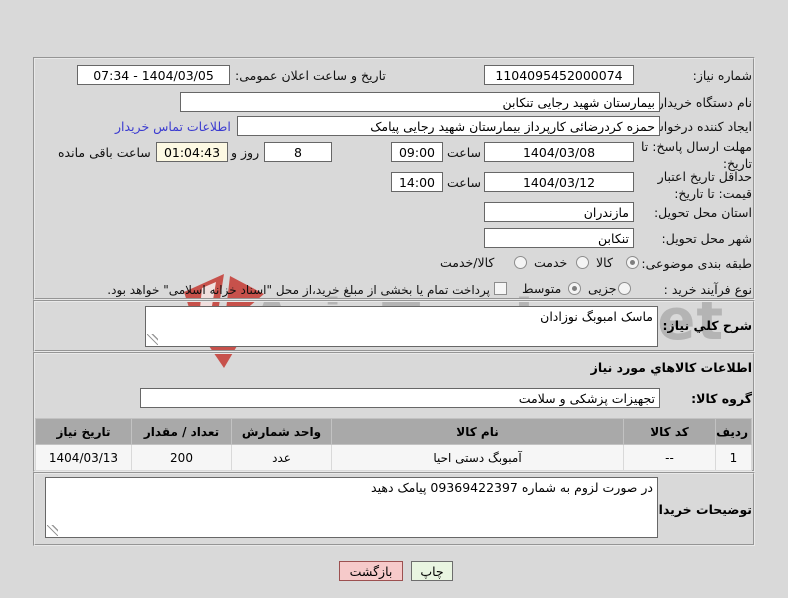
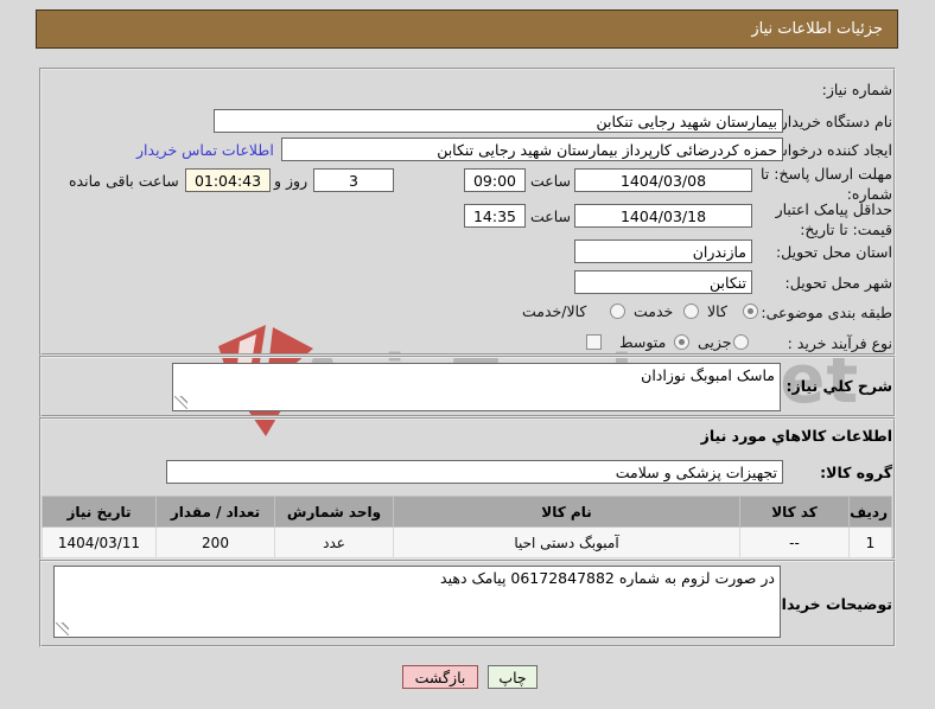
+ جزئیات اطلاعات نیاز
  شماره نیاز:
- 1104095452000074
- تاریخ و ساعت اعلان عمومی:
- 1404/03/05 - 07:34
  نام دستگاه خریدار
  بیمارستان شهید رجایی تنکابن
  ایجاد کننده درخوا
- حمزه کردرضائی کارپرداز بیمارستان شهید رجایی پیامک
+ حمزه کردرضائی کارپرداز بیمارستان شهید رجایی تنکابن
  اطلاعات تماس خریدار
- مهلت ارسال پاسخ: تا تاریخ:
+ مهلت ارسال پاسخ: تا شماره:
  1404/03/08
  ساعت
  09:00
- 8
+ 3
  روز و
  01:04:43
  ساعت باقی مانده
- حداقل تاریخ اعتبار قیمت: تا تاریخ:
+ حداقل پیامک اعتبار قیمت: تا تاریخ:
- 1404/03/12
+ 1404/03/18
  ساعت
- 14:00
+ 14:35
  استان محل تحویل:
  مازندران
  شهر محل تحویل:
  تنکابن
  طبقه بندی موضوعی:
  کالا
  خدمت
  کالا/خدمت
  نوع فرآیند خرید :
  جزیی
  متوسط
- پرداخت تمام یا بخشی از مبلغ خرید،از محل "اسناد خزانه اسلامی" خواهد بود.
  شرح کلي نیاز:
  ماسک امبوبگ نوزادان
  اطلاعات کالاهاي مورد نیاز
  گروه کالا:
  تجهیزات پزشکی و سلامت
  ردیف	کد کالا	نام کالا	واحد شمارش	تعداد / مقدار	تاریخ نیاز
- 1	--	آمبوبگ دستی احیا	عدد	200	1404/03/13
+ 1	--	آمبوبگ دستی احیا	عدد	200	1404/03/11
  توضیحات خریدا
- در صورت لزوم به شماره 09369422397 پیامک دهید
+ در صورت لزوم به شماره 06172847882 پیامک دهید
  بازگشت
  چاپ
